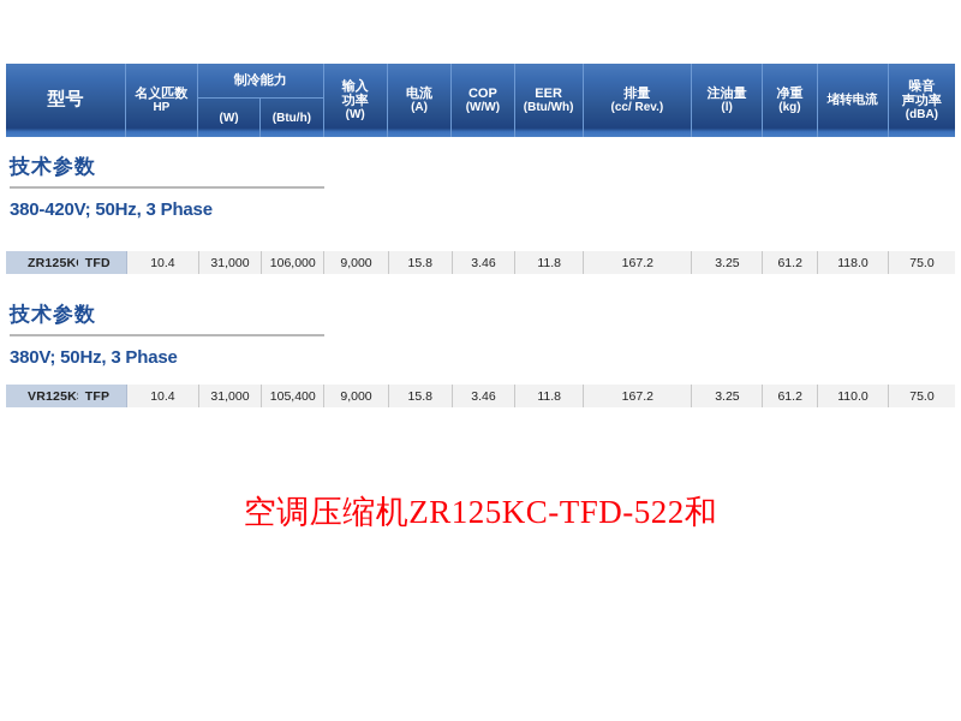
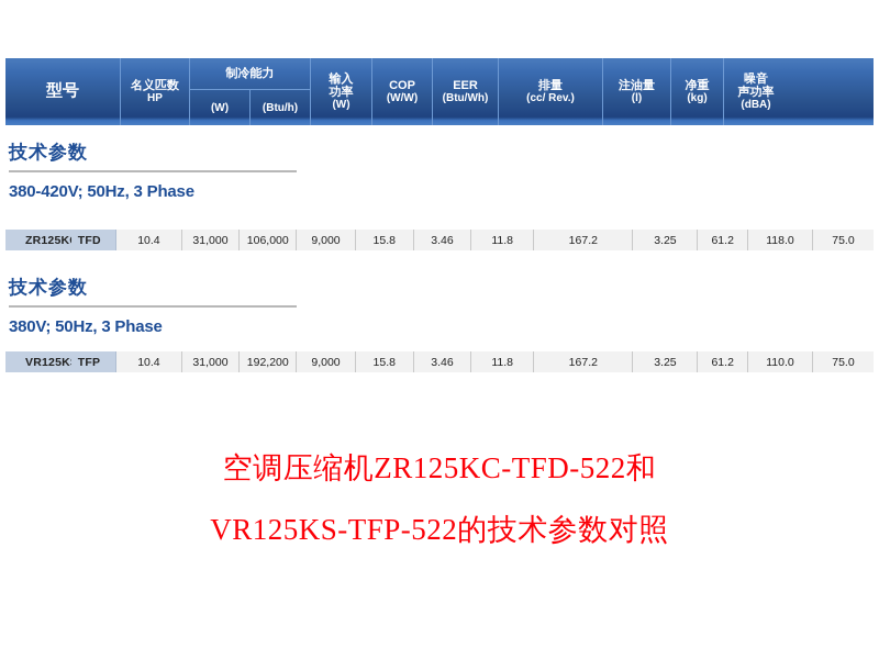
  型号
  名义匹数
  HP
  制冷能力
  (W)
  (Btu/h)
  输入
  功率
  (W)
- 电流
- (A)
  COP
  (W/W)
  EER
  (Btu/Wh)
  排量
  (cc/ Rev.)
  注油量
  (l)
  净重
  (kg)
- 堵转电流
  噪音
  声功率
  (dBA)
  技术参数
  380-420V; 50Hz, 3 Phase
  ZR125K
  TFD
  10.4
  31,000
  106,000
  9,000
  15.8
  3.46
  11.8
  167.2
  3.25
  61.2
  118.0
  75.0
  技术参数
  380V; 50Hz, 3 Phase
  VR125K
  TFP
  10.4
  31,000
- 105,400
+ 192,200
  9,000
  15.8
  3.46
  11.8
  167.2
  3.25
  61.2
  110.0
  75.0
  空调压缩机ZR125KC-TFD-522和
+ VR125KS-TFP-522的技术参数对照
